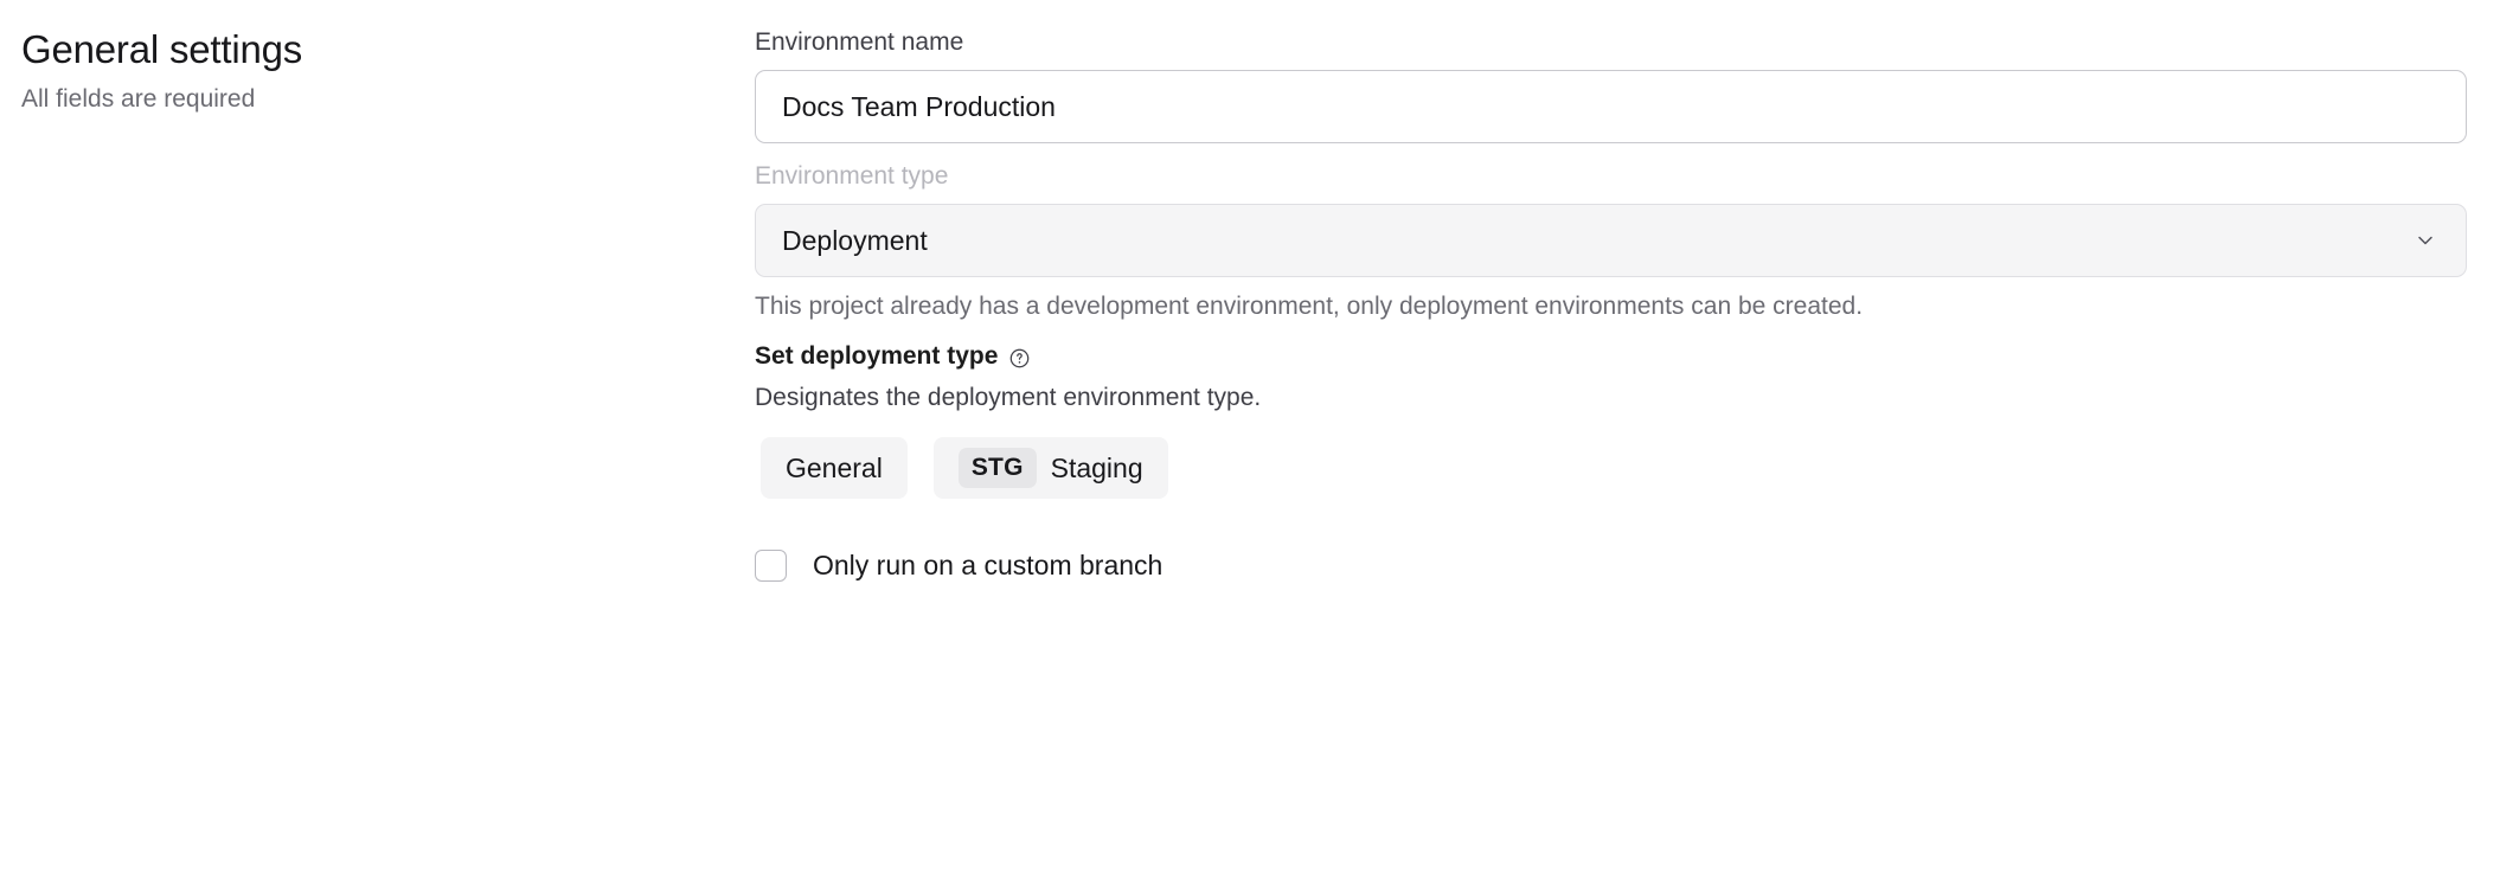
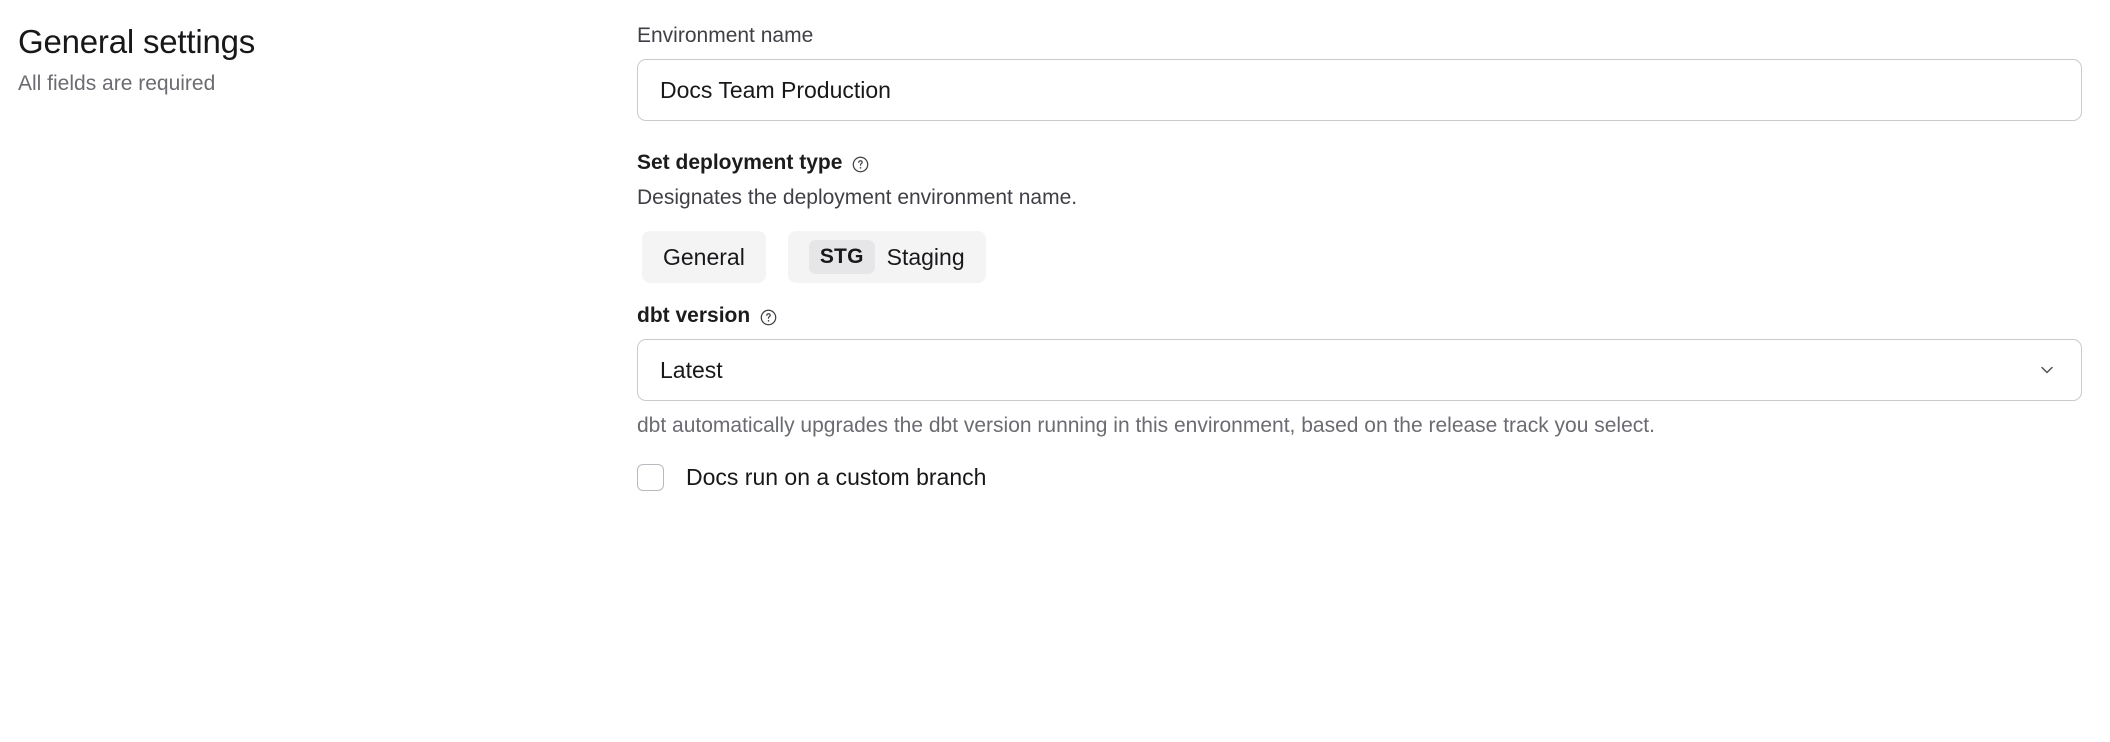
  General settings
  All fields are required
  Environment name
  Docs Team Production
- Environment type
- Deployment
- This project already has a development environment, only deployment environments can be created.
  Set deployment type
- Designates the deployment environment type.
+ Designates the deployment environment name.
  General
  STG
  Staging
+ dbt version
+ Latest
+ dbt automatically upgrades the dbt version running in this environment, based on the release track you select.
- Only run on a custom branch
+ Docs run on a custom branch
